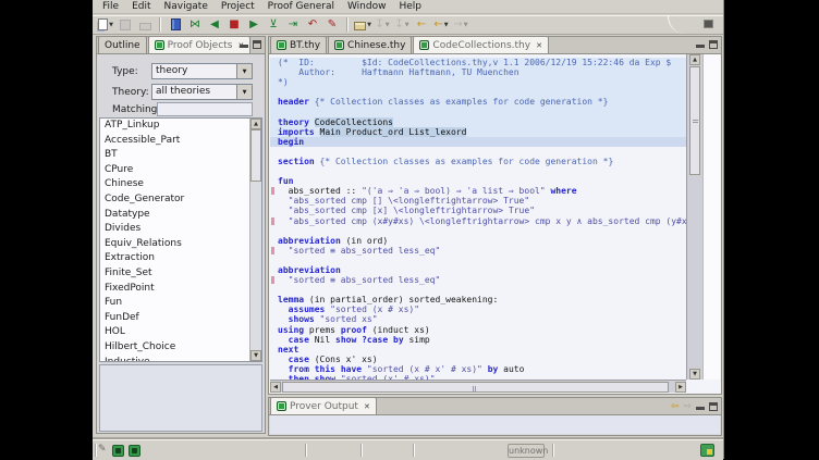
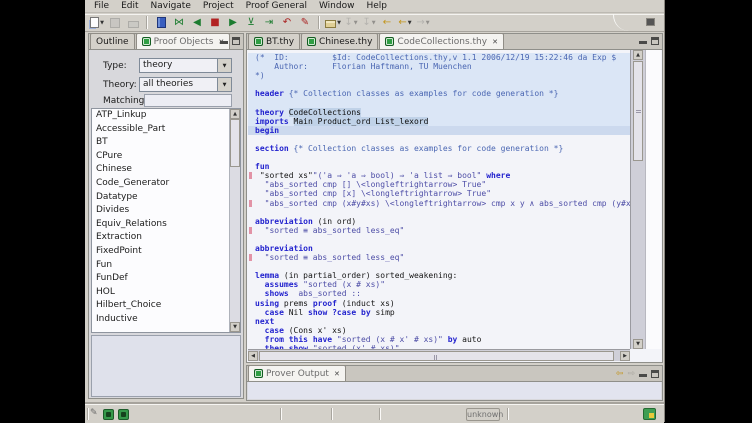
  File Edit Navigate Project Proof General Window Help
  ⋈
  ◀
  ■
  ▶
  ⊻
  ⇥
  ↶
  ✎
  ↧
  ↧
  ←
  ←
  →
  Outline
  Proof Objects
  Type:
  theory
  Theory:
  all theories
  Matching
  ATP_Linkup
  Accessible_Part
  BT
  CPure
  Chinese
  Code_Generator
  Datatype
  Divides
  Equiv_Relations
  Extraction
- Finite_Set
  FixedPoint
  Fun
  FunDef
  HOL
  Hilbert_Choice
  Inductive
  BT.thy
  Chinese.thy
  CodeCollections.thy
  ✕
  (* ID: $Id: CodeCollections.thy,v 1.1 2006/12/19 15:22:46 da Exp $
- Author: Haftmann Haftmann, TU Muenchen
+ Author: Florian Haftmann, TU Muenchen
  *)
  header {* Collection classes as examples for code generation *}
  theory CodeCollections
  imports Main Product_ord List_lexord
  begin
  section {* Collection classes as examples for code generation *}
  fun
- abs_sorted :: "('a ⇒ 'a ⇒ bool) ⇒ 'a list ⇒ bool" where
+ "sorted xs""('a ⇒ 'a ⇒ bool) ⇒ 'a list ⇒ bool" where
  "abs_sorted cmp [] \<longleftrightarrow> True"
  "abs_sorted cmp [x] \<longleftrightarrow> True"
  "abs_sorted cmp (x#y#xs) \<longleftrightarrow> cmp x y ∧ abs_sorted cmp (y#x
  abbreviation (in ord)
  "sorted ≡ abs_sorted less_eq"
  abbreviation
  "sorted ≡ abs_sorted less_eq"
  lemma (in partial_order) sorted_weakening:
  assumes "sorted (x # xs)"
- shows "sorted xs"
+ shows abs_sorted ::
  using prems proof (induct xs)
  case Nil show ?case by simp
  next
  case (Cons x' xs)
  from this have "sorted (x # x' # xs)" by auto
  Prover Output
  ✕
  ⇦
  ✎
  unknown
